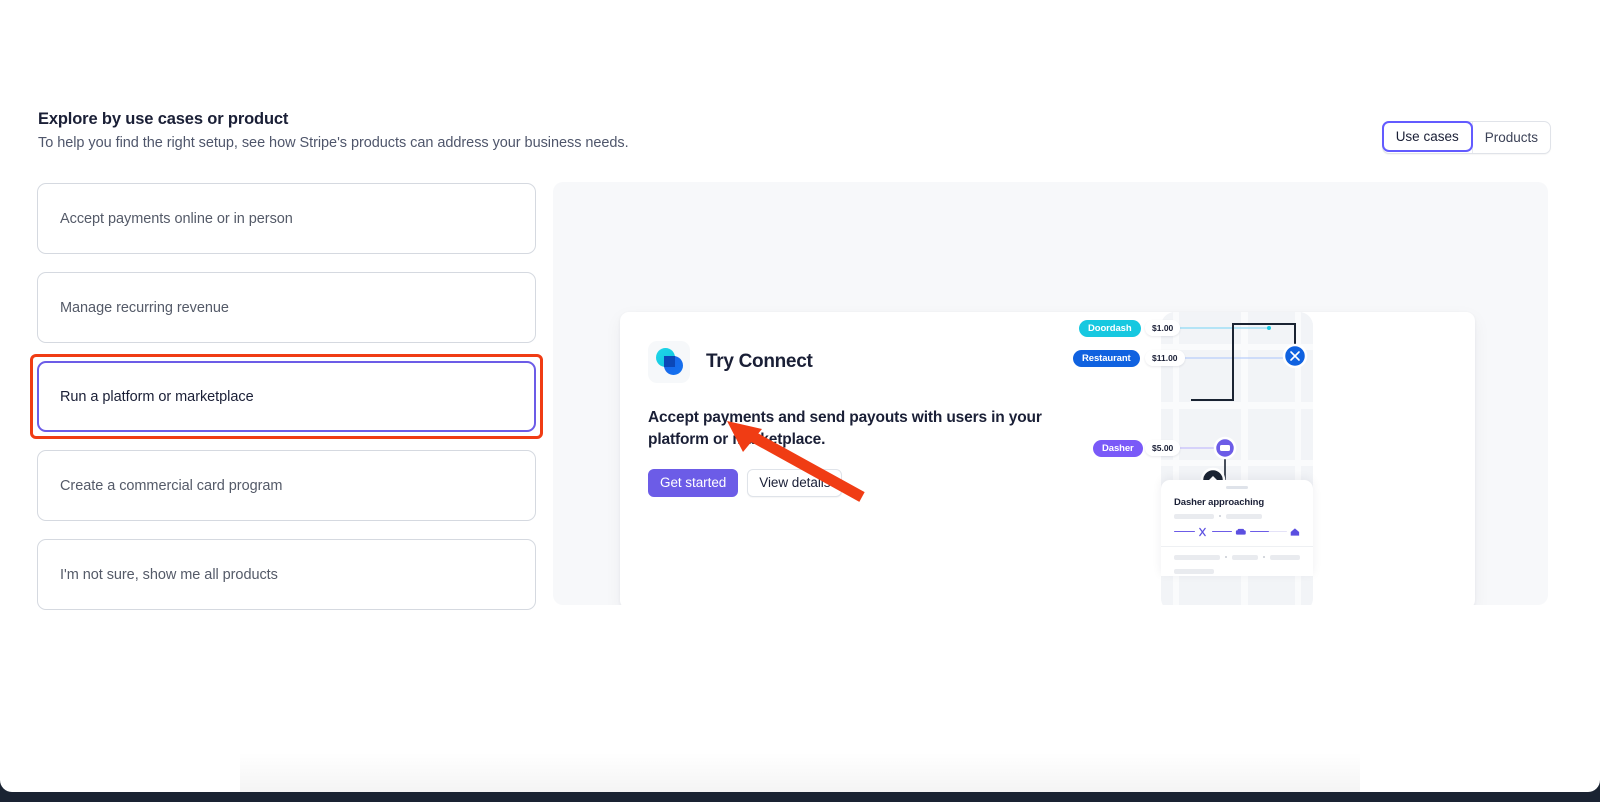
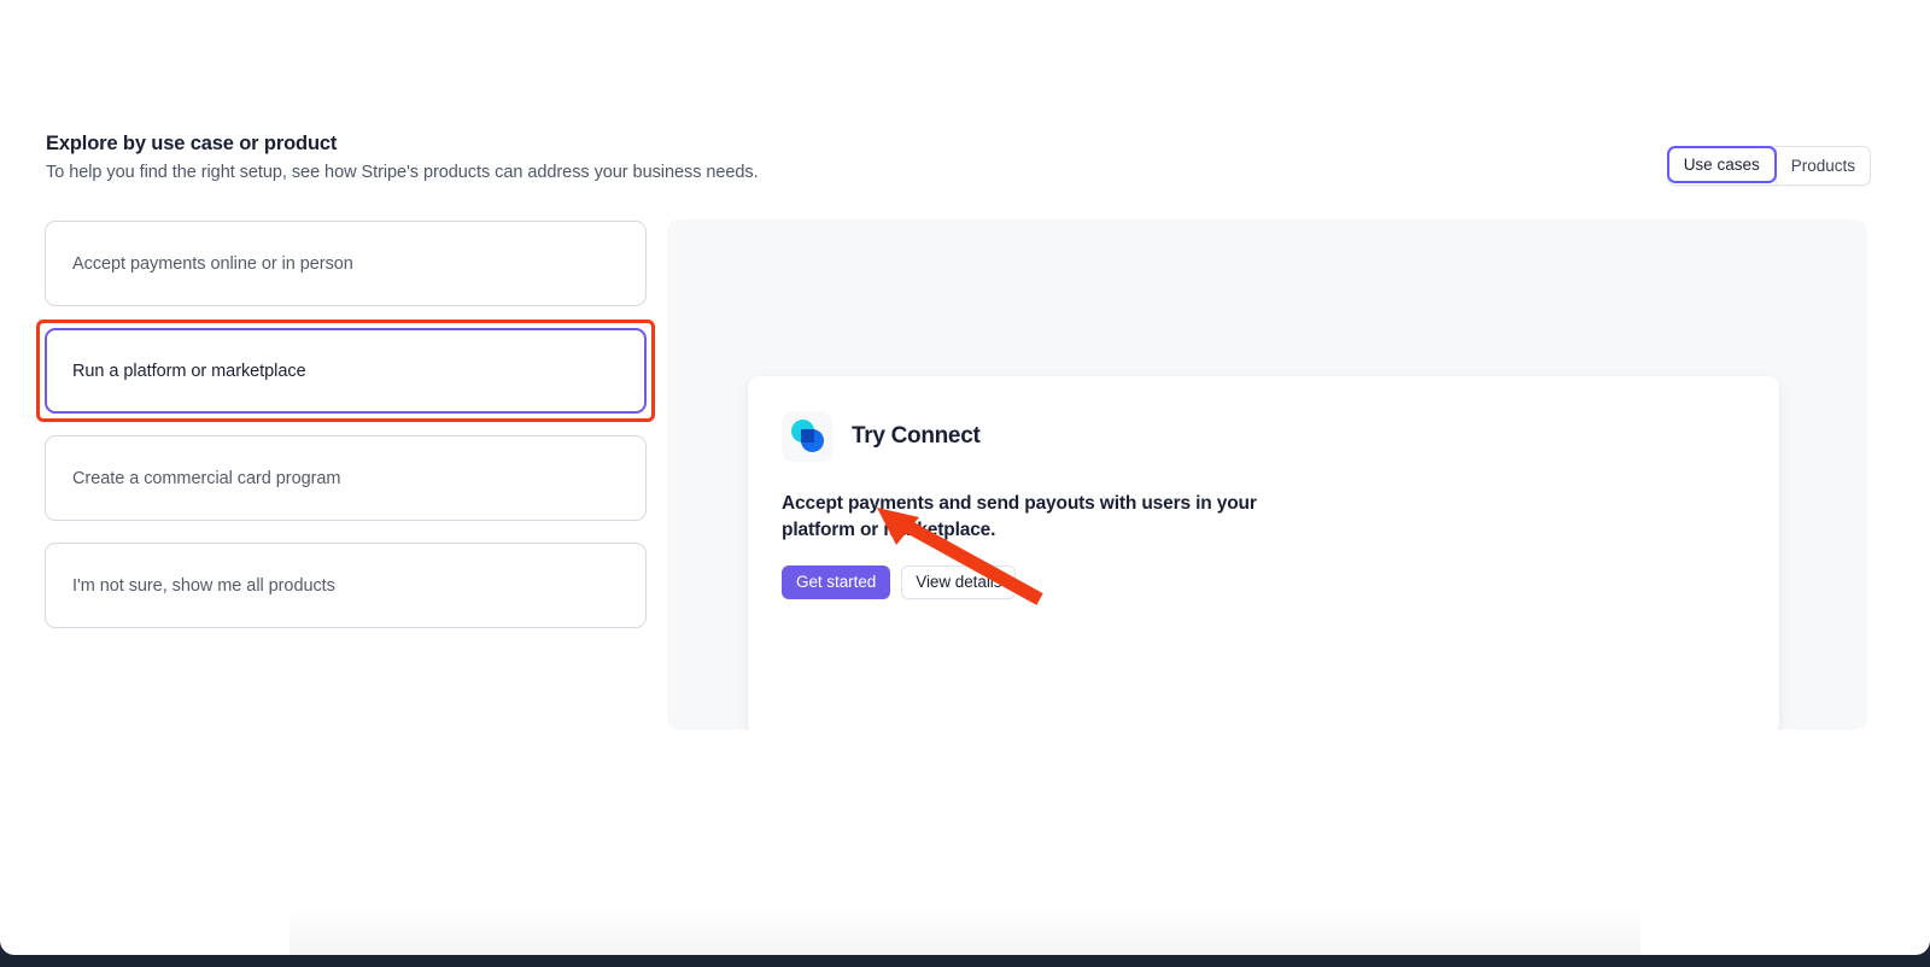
- Explore by use cases or product
+ Explore by use case or product
  To help you find the right setup, see how Stripe's products can address your business needs.
  Use cases
  Products
  Accept payments online or in person
- Manage recurring revenue
  Run a platform or marketplace
  Create a commercial card program
  I'm not sure, show me all products
  Try Connect
  Accept payments and send payouts with users in your platform oretplace.
  Get started
  View detail
- Doordash
- $1.00
- Restaurant
- $11.00
- Dasher
- $5.00
- Dasher approaching
